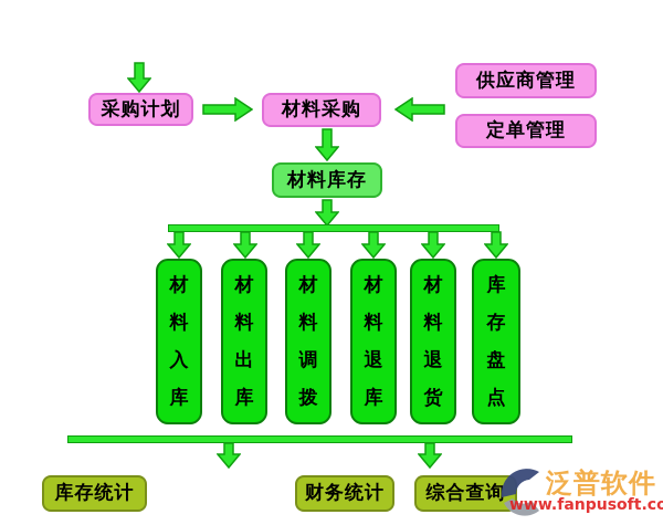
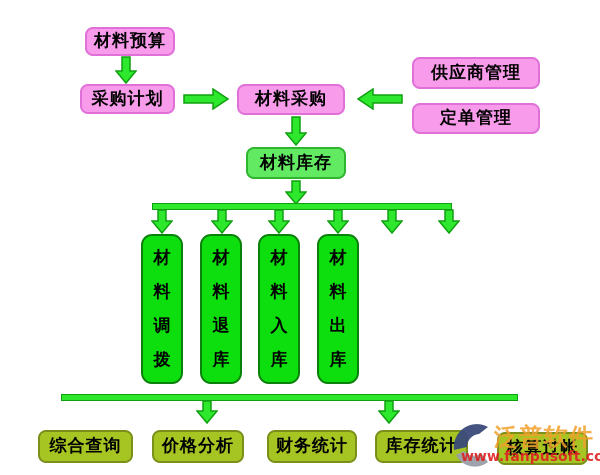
+ 材料预算
  采购计划
  材料采购
  供应商管理
  定单管理
  材料库存
- 材料入库
+ 材料调拨
- 材料出库
+ 材料退库
- 材料调拨
+ 材料入库
- 材料退库
+ 材料出库
- 材料退货
- 库存盘点
- 库存统计
+ 综合查询
+ 价格分析
  财务统计
- 综合查询
+ 库存统计
+ 核算过帐
  泛普软件
  www.fanpusoft.co
